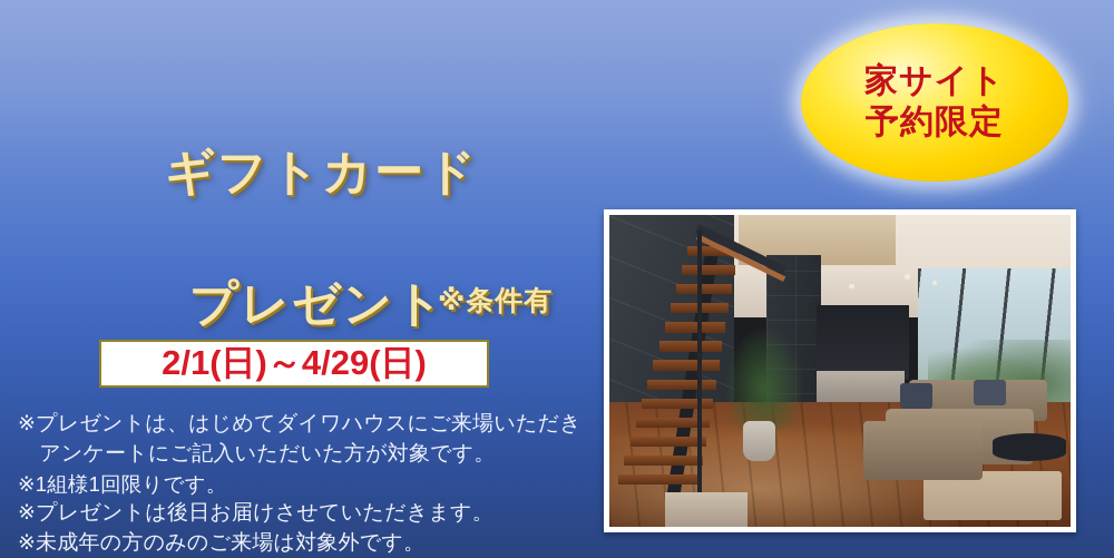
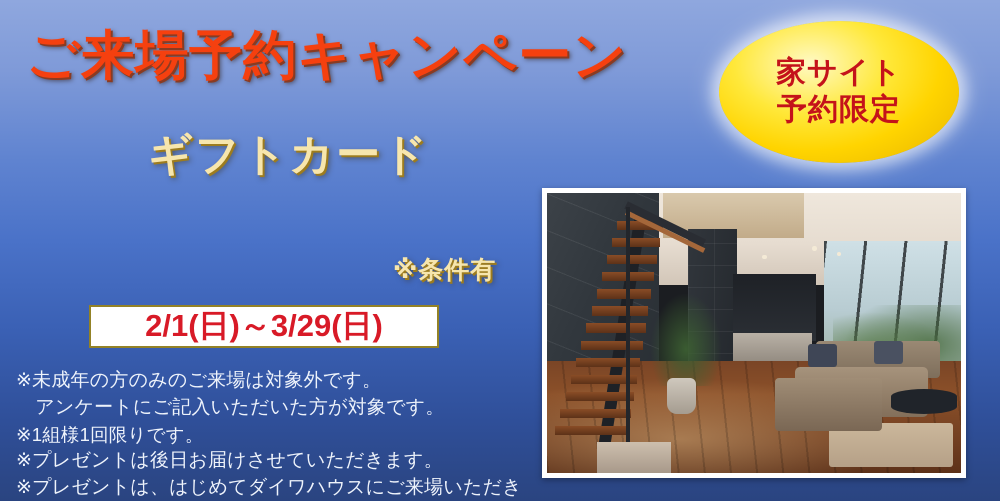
+ ご来場予約キャンペーン
  家サイト
  予約限定
  ギフトカード
- プレゼント
  ※条件有
- 2/1(日)～4/29(日)
+ 2/1(日)～3/29(日)
- ※プレゼントは、はじめてダイワハウスにご来場いただき
+ ※未成年の方のみのご来場は対象外です。
  アンケートにご記入いただいた方が対象です。
  ※1組様1回限りです。
  ※プレゼントは後日お届けさせていただきます。
- ※未成年の方のみのご来場は対象外です。
+ ※プレゼントは、はじめてダイワハウスにご来場いただき
